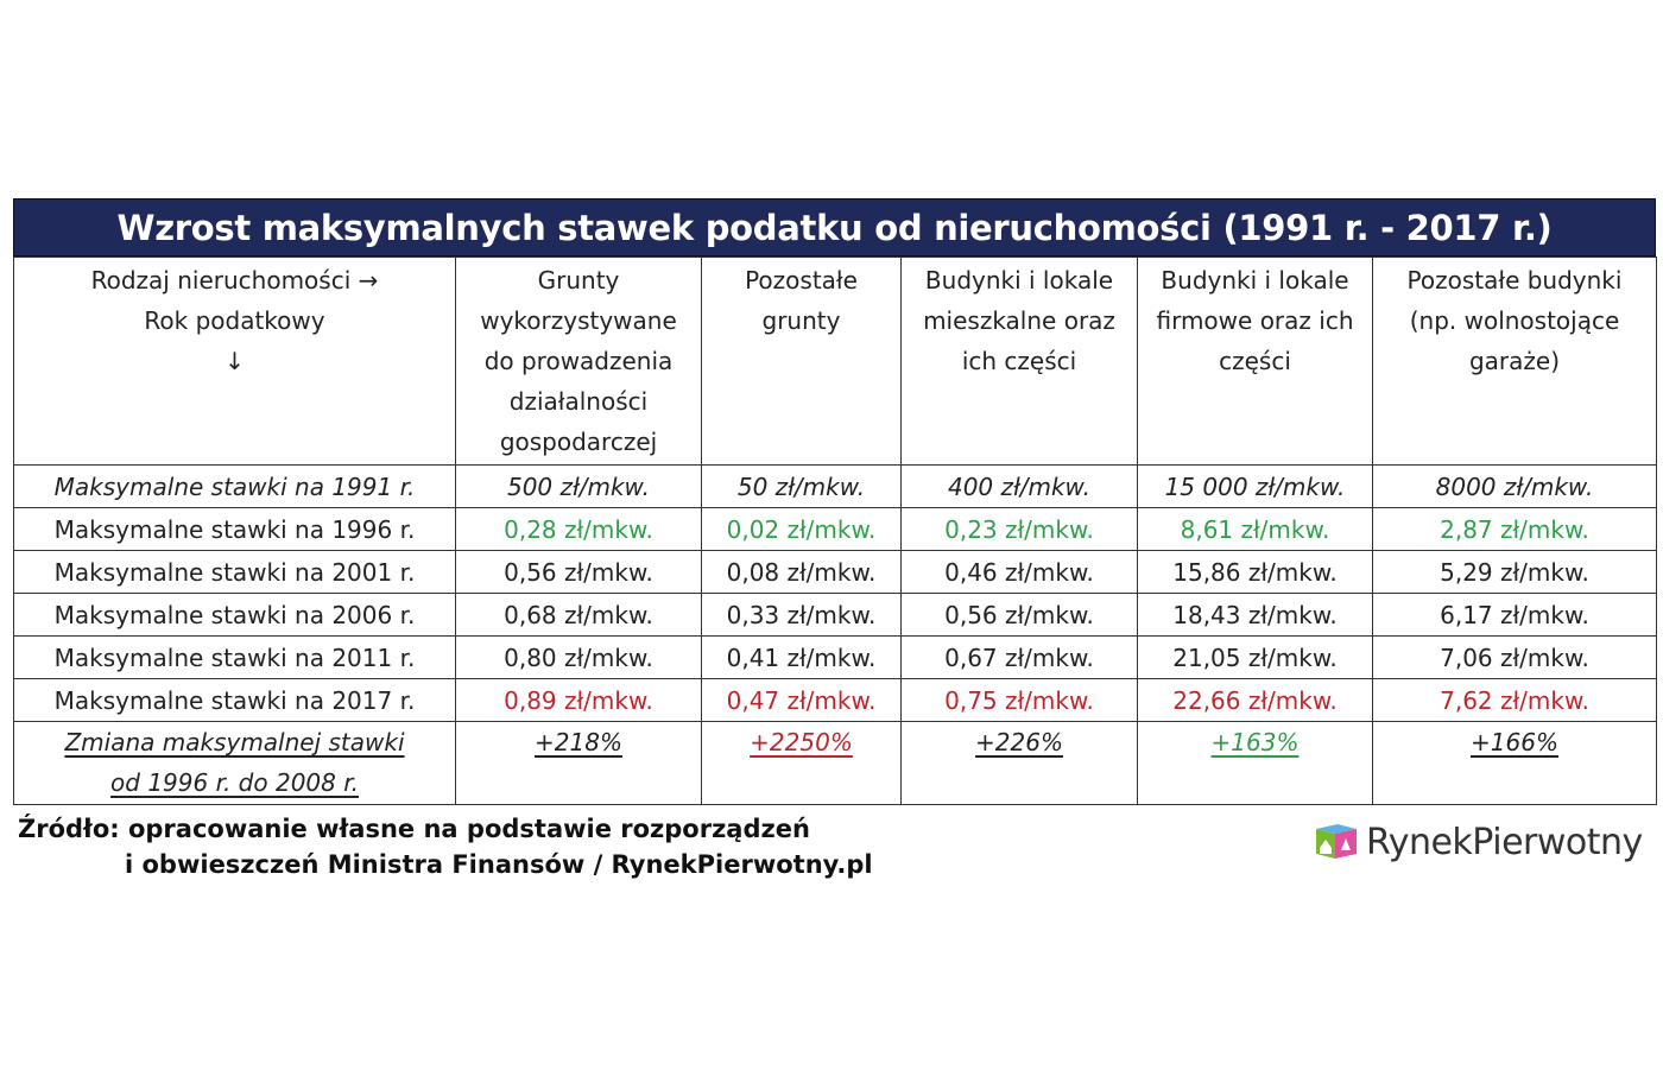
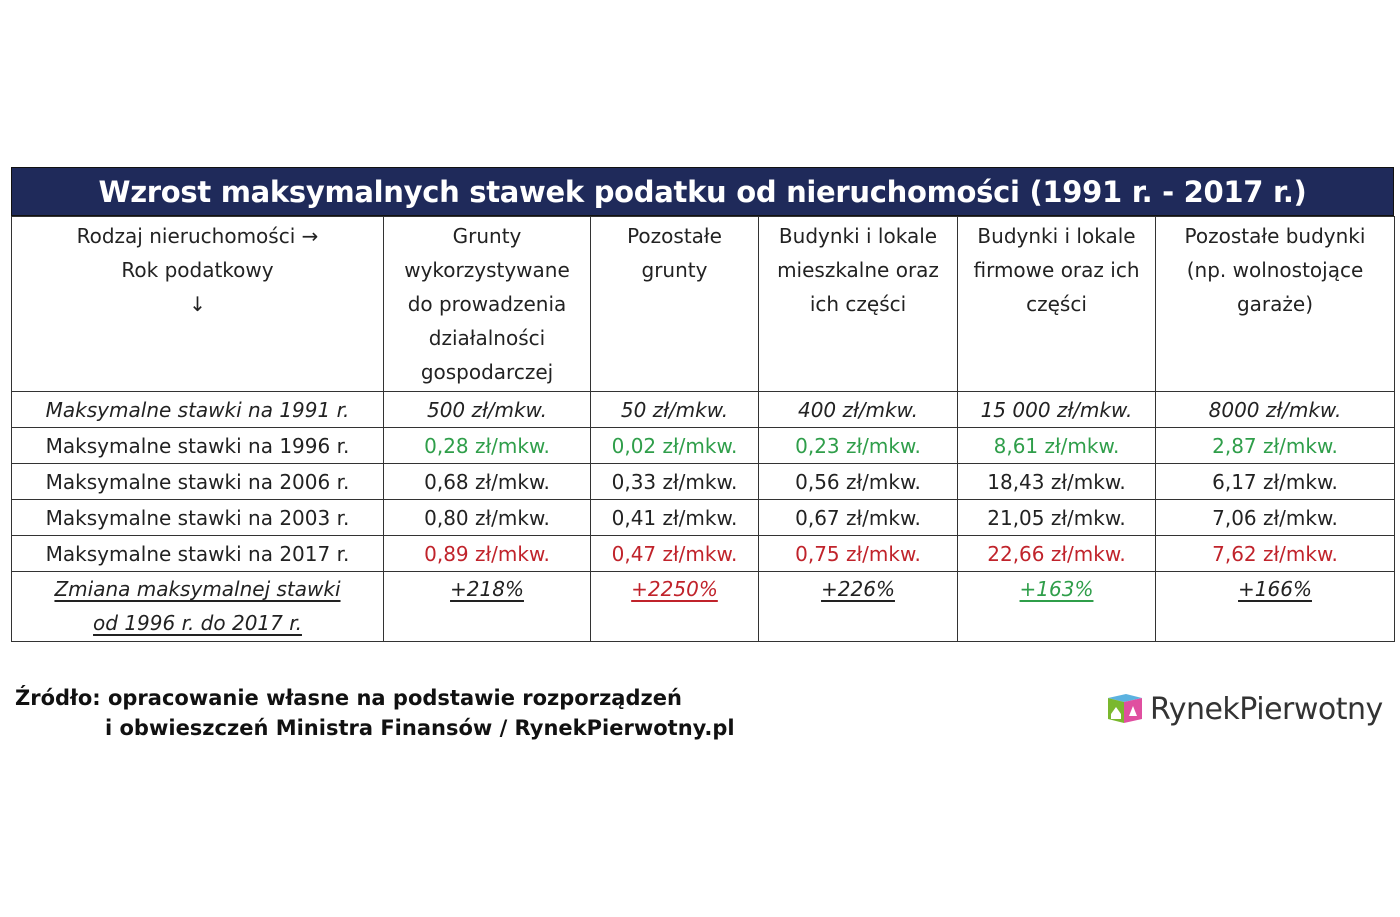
  Wzrost maksymalnych stawek podatku od nieruchomości (1991 r. - 2017 r.)
  Rodzaj nieruchomości → Rok podatkowy ↓	Grunty wykorzystywane do prowadzenia działalności gospodarczej	Pozostałe grunty	Budynki i lokale mieszkalne oraz ich części	Budynki i lokale firmowe oraz ich części	Pozostałe budynki (np. wolnostojące garaże)
  Maksymalne stawki na 1991 r.	500 zł/mkw.	50 zł/mkw.	400 zł/mkw.	15 000 zł/mkw.	8000 zł/mkw.
  Maksymalne stawki na 1996 r.	0,28 zł/mkw.	0,02 zł/mkw.	0,23 zł/mkw.	8,61 zł/mkw.	2,87 zł/mkw.
- Maksymalne stawki na 2001 r.	0,56 zł/mkw.	0,08 zł/mkw.	0,46 zł/mkw.	15,86 zł/mkw.	5,29 zł/mkw.
  Maksymalne stawki na 2006 r.	0,68 zł/mkw.	0,33 zł/mkw.	0,56 zł/mkw.	18,43 zł/mkw.	6,17 zł/mkw.
- Maksymalne stawki na 2011 r.	0,80 zł/mkw.	0,41 zł/mkw.	0,67 zł/mkw.	21,05 zł/mkw.	7,06 zł/mkw.
+ Maksymalne stawki na 2003 r.	0,80 zł/mkw.	0,41 zł/mkw.	0,67 zł/mkw.	21,05 zł/mkw.	7,06 zł/mkw.
  Maksymalne stawki na 2017 r.	0,89 zł/mkw.	0,47 zł/mkw.	0,75 zł/mkw.	22,66 zł/mkw.	7,62 zł/mkw.
- Zmiana maksymalnej stawki od 1996 r. do 2008 r.	+218%	+2250%	+226%	+163%	+166%
+ Zmiana maksymalnej stawki od 1996 r. do 2017 r.	+218%	+2250%	+226%	+163%	+166%
  Źródło: opracowanie własne na podstawie rozporządzeń
  i obwieszczeń Ministra Finansów / RynekPierwotny.pl
  RynekPierwotny
